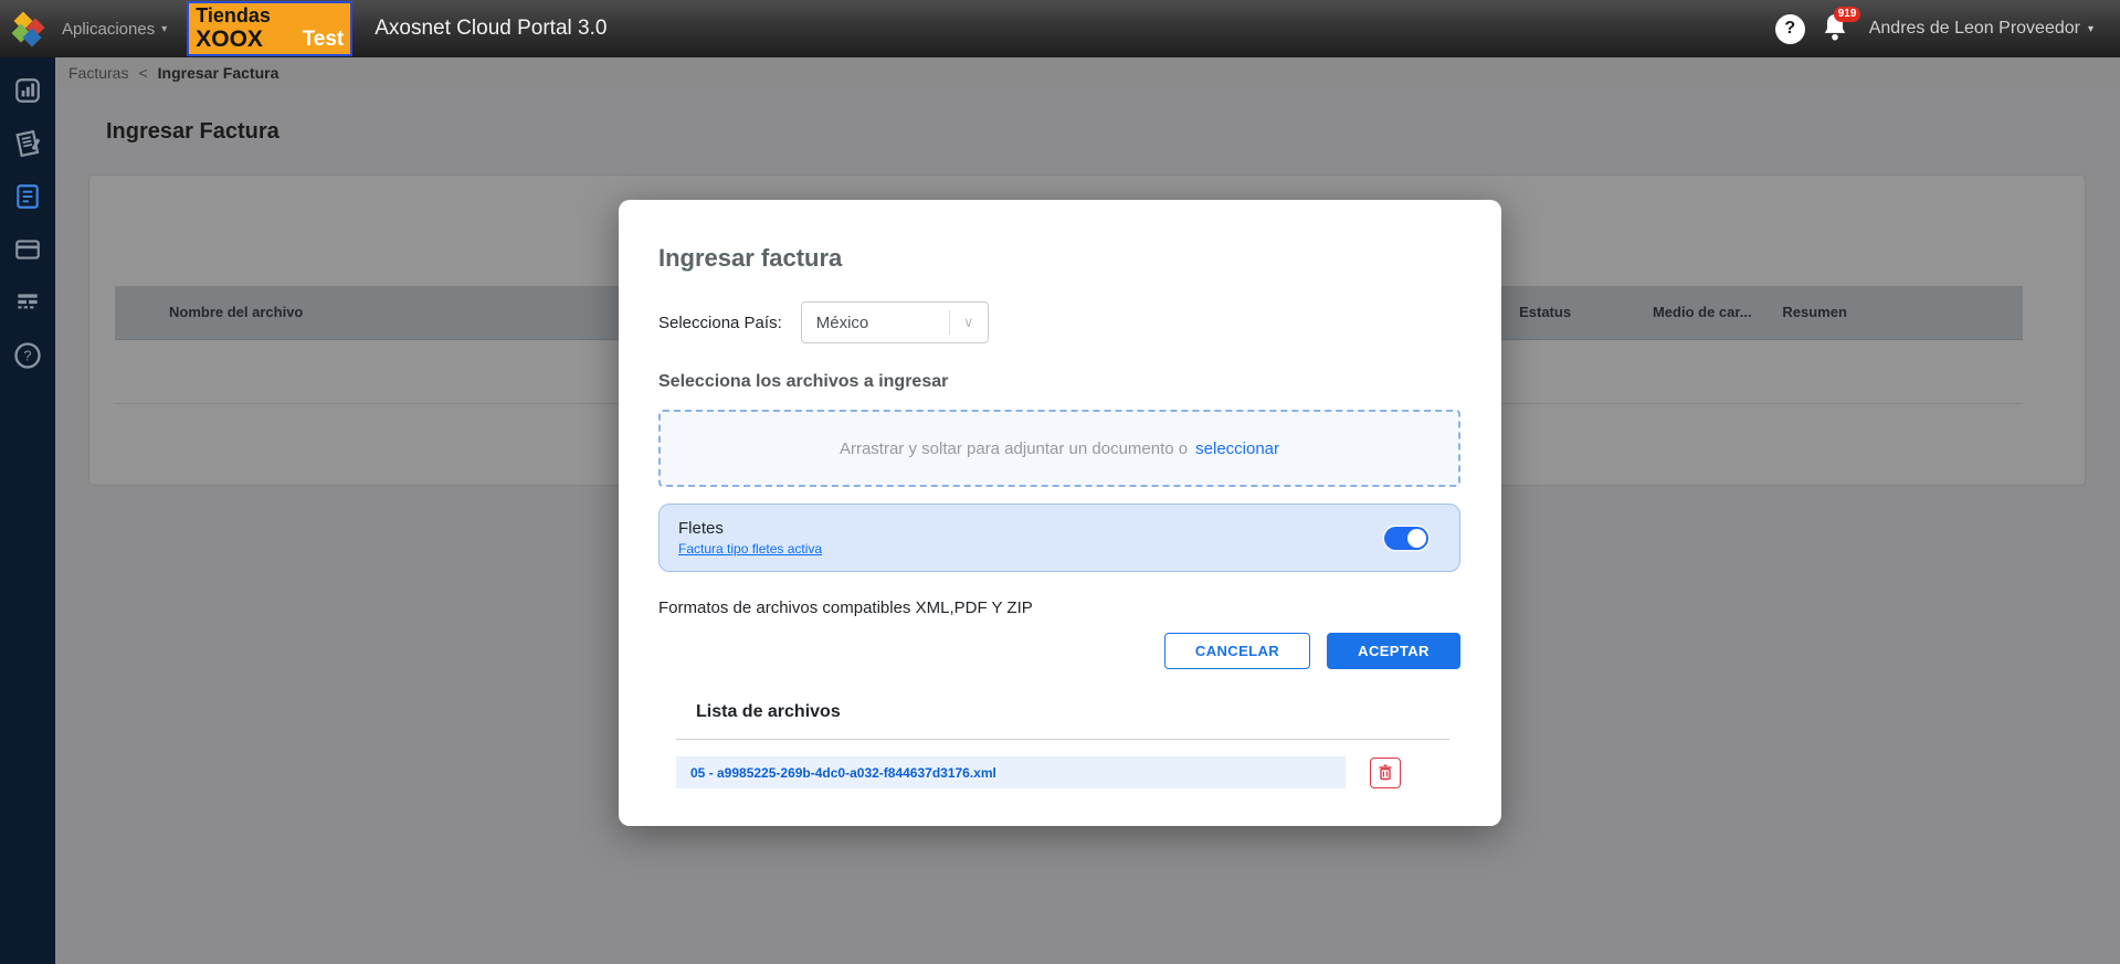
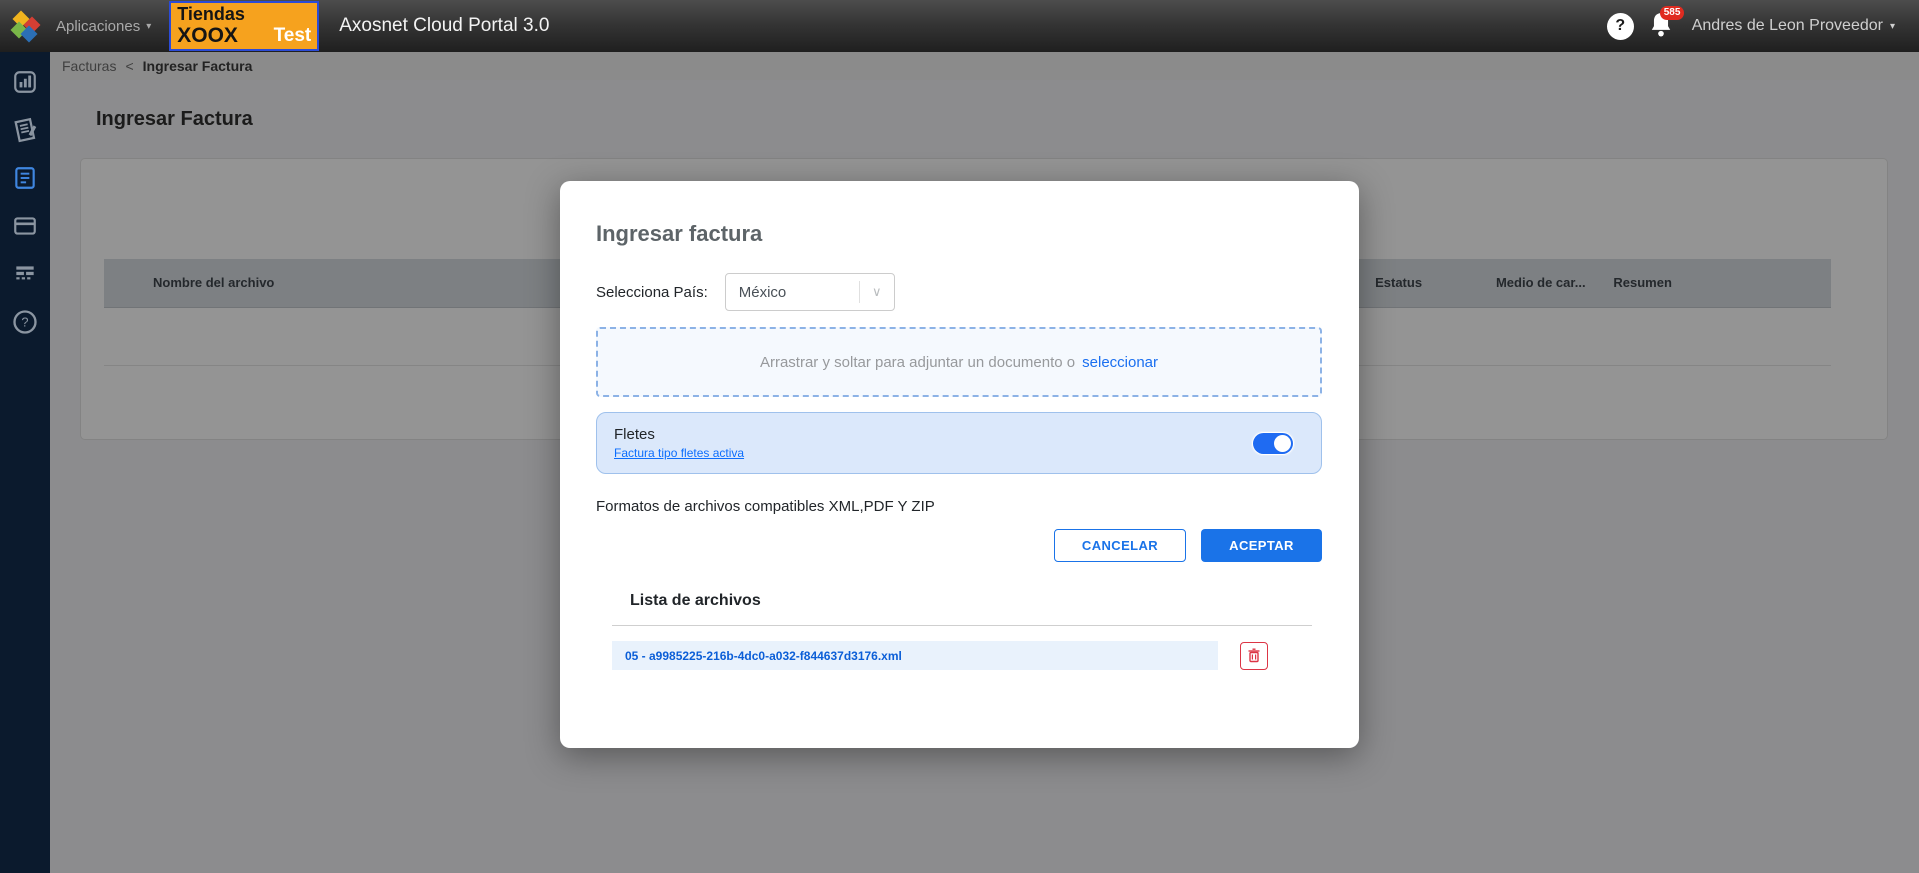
  Aplicaciones
  ▾
  Tiendas
  XOOX
  Test
  Axosnet Cloud Portal 3.0
  ?
- 919
+ 585
  Andres de Leon Proveedor
  ▾
  ?
  Facturas
  <
  Ingresar Factura
  Ingresar Factura
  Nombre del archivo	Estatus	Medio de car...	Resumen
  Ingresar factura
  Selecciona País:
  México
  ∨
- Selecciona los archivos a ingresar
  Arrastrar y soltar para adjuntar un documento o
  seleccionar
  Fletes
  Factura tipo fletes activa
  Formatos de archivos compatibles XML,PDF Y ZIP
  CANCELAR
  ACEPTAR
  Lista de archivos
- 05 - a9985225-269b-4dc0-a032-f844637d3176.xml
+ 05 - a9985225-216b-4dc0-a032-f844637d3176.xml
